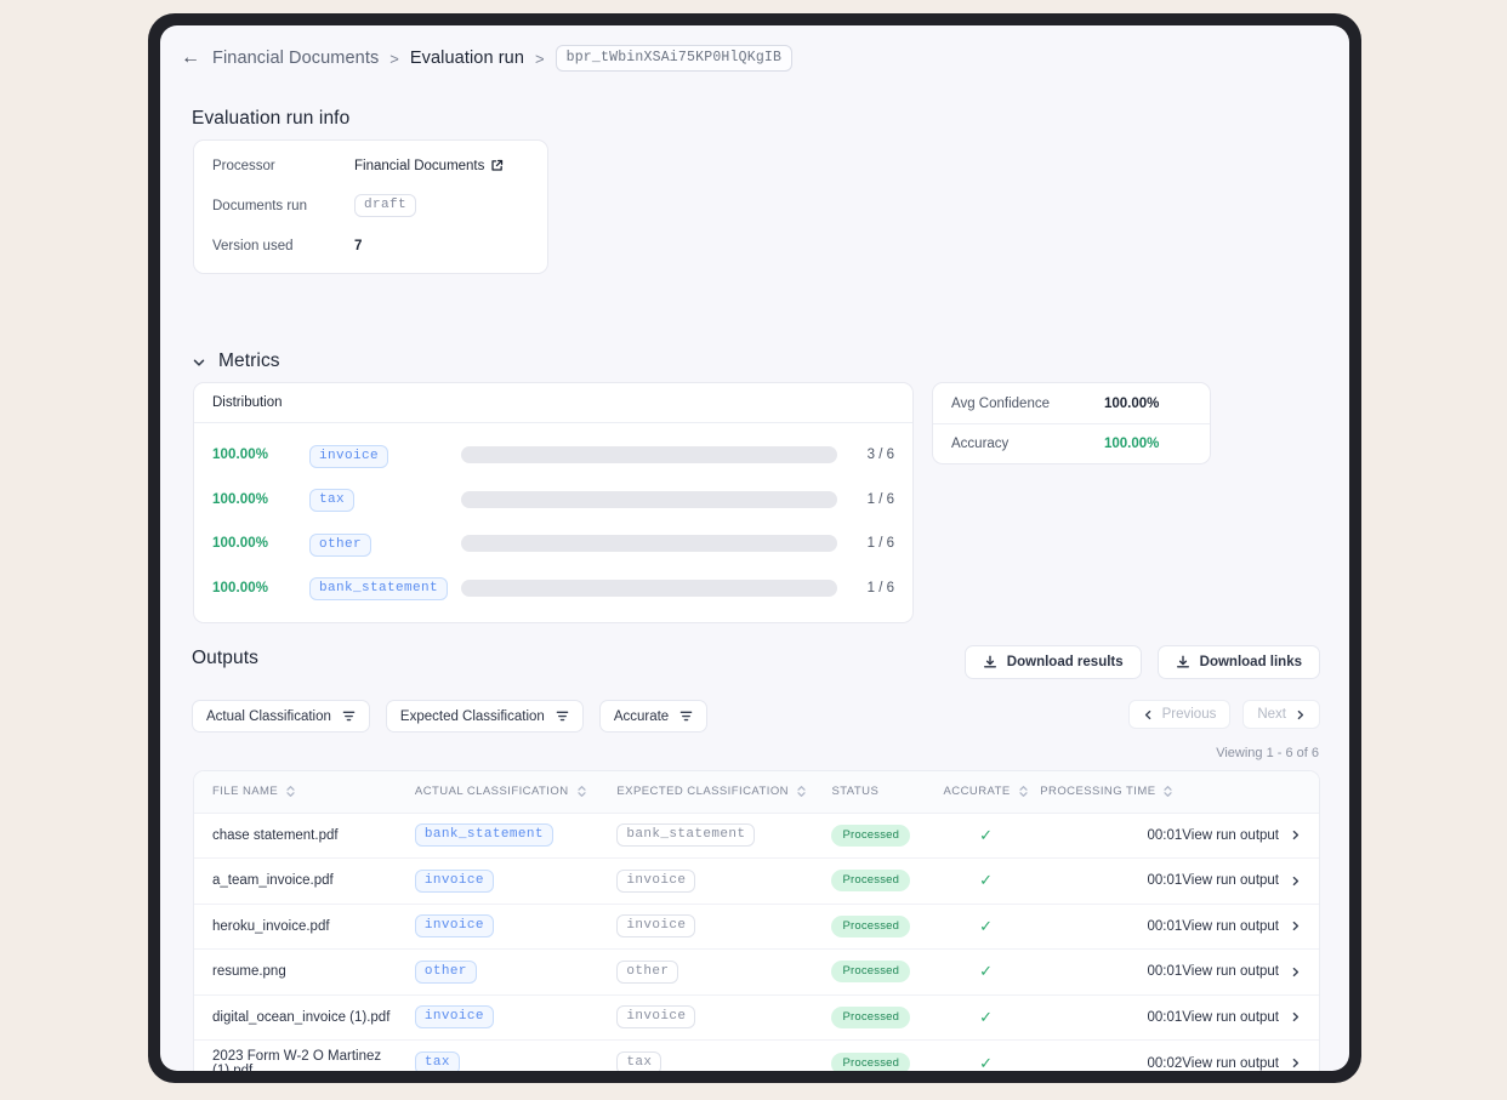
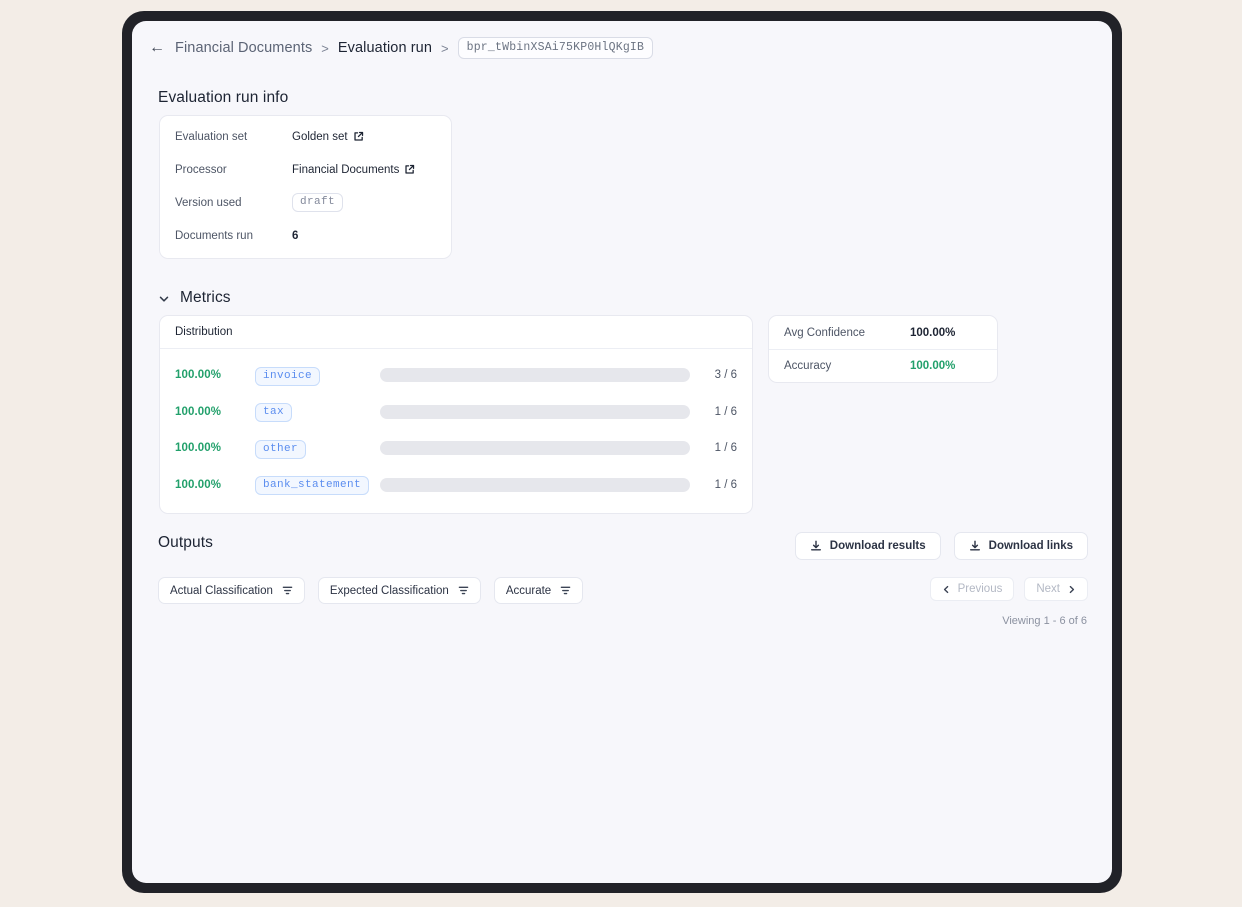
  ←
  Financial Documents
  >
  Evaluation run
  >
  bpr_tWbinXSAi75KP0HlQKgIB
  Evaluation run info
+ Evaluation set
+ Golden set
  Processor
  Financial Documents
- Documents run
+ Version used
  draft
- Version used
+ Documents run
- 7
+ 6
  Metrics
  Distribution
  100.00%
  invoice
  3 / 6
  100.00%
  tax
  1 / 6
  100.00%
  other
  1 / 6
  100.00%
  bank_statement
  1 / 6
  Avg Confidence
  100.00%
  Accuracy
  100.00%
  Outputs
  Actual Classification
  Expected Classification
  Accurate
  Download results
  Download links
  Previous
  Next
  Viewing 1 - 6 of 6
- FILE NAME	ACTUAL CLASSIFICATION	EXPECTED CLASSIFICATION	STATUS	ACCURATE	PROCESSING TIME
- chase statement.pdf	bank_statement	bank_statement	Processed	✓	00:01	View run output
- a_team_invoice.pdf	invoice	invoice	Processed	✓	00:01	View run output
- heroku_invoice.pdf	invoice	invoice	Processed	✓	00:01	View run output
- resume.png	other	other	Processed	✓	00:01	View run output
- digital_ocean_invoice (1).pdf	invoice	invoice	Processed	✓	00:01	View run output
- 2023 Form W-2 O Martinez (1).pdf	tax	tax	Processed	✓	00:02	View run output
